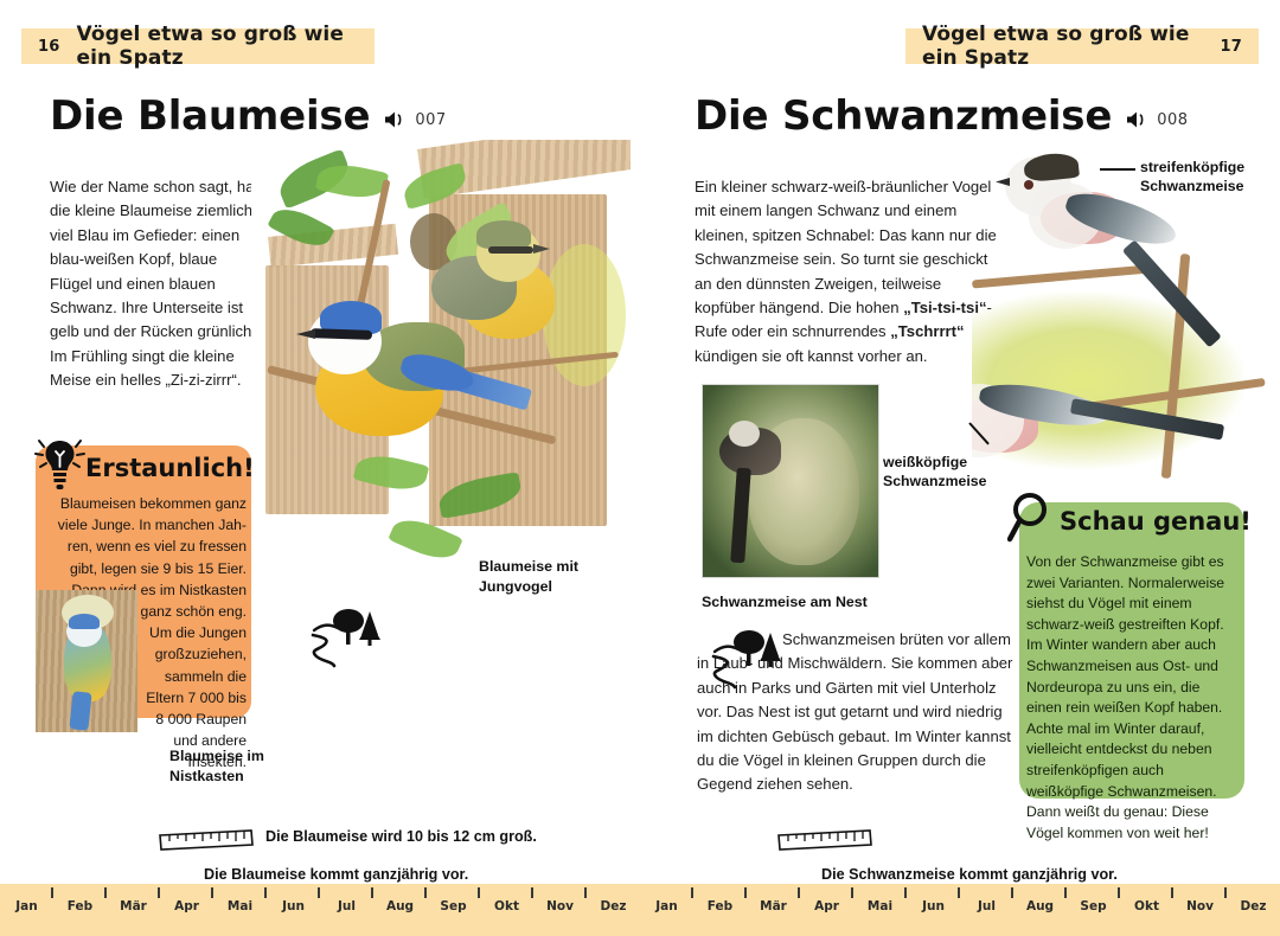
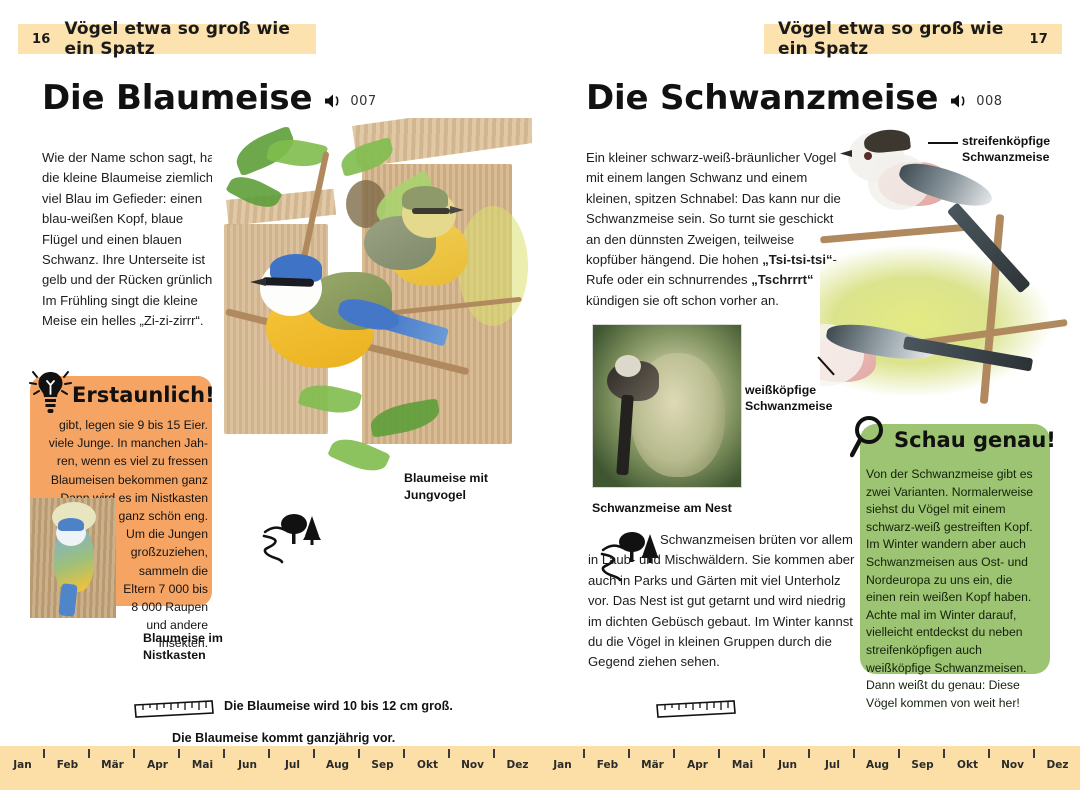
  16
  Vögel etwa so groß wie ein Spatz
  Vögel etwa so groß wie ein Spatz
  17
  Die Blaumeise
  007
  Wie der Name schon sagt, ha die kleine Blaumeise ziemlich viel Blau im Gefieder: einen blau-weißen Kopf, blaue Flügel und einen blauen Schwanz. Ihre Unterseite ist gelb und der Rücken grünlich Im Frühling singt die kleine Meise ein helles „Zi-zi-zirrr“.
  Blaumeise mit Jungvogel
  Erstaunlich!
- Blaumeisen bekommen ganz
+ gibt, legen sie 9 bis 15 Eier.
  viele Junge. In manchen Jah-
  ren, wenn es viel zu fressen
- gibt, legen sie 9 bis 15 Eier.
+ Blaumeisen bekommen ganz
  ganz schön eng.
  Um die Jungen
  großzuziehen,
  sammeln die
  Eltern 7 000 bis
  8 000 Raupen
  und andere
  Insekten.
  Blaumeise im Nistkasten
  Die Blaumeise wird 10 bis 12 cm groß.
  Die Blaumeise kommt ganzjährig vor.
  Die Schwanzmeise
  008
- Ein kleiner schwarz-weiß-bräunlicher Vogel mit einem langen Schwanz und einem kleinen, spitzen Schnabel: Das kann nur die Schwanzmeise sein. So turnt sie geschickt an den dünnsten Zweigen, teilweise kopfüber hängend. Die hohen „Tsi-tsi-tsRufe oder ein schnurrendes „Tschrrrt“ kündigen sie oft kannst vorher an.
+ Ein kleiner schwarz-weiß-bräunlicher Vogel mit einem langen Schwanz und einem kleinen, spitzen Schnabel: Das kann nur die Schwanzmeise sein. So turnt sie geschickt an den dünnsten Zweigen, teilweise kopfüber hängend. Die hohen „Tsi-tsi-tsRufe oder ein schnurrendes „Tschrrrt“ kündigen sie oft schon vorher an.
  streifenköpfige Schwanzmeise
  weißköpfige Schwanzmeise
  Schwanzmeise am Nest
  Schau genau!
  Von der Schwanzmeise gibt es zwei Varianten. Normalerweise siehst du Vögel mit einem schwarz-weiß gestreiften Kopf. Im Winter wandern aber auch Schwanzmeisen aus Ost- und Nordeuropa zu uns ein, die einen rein weißen Kopf haben. Achte mal im Winter darauf, vielleicht entdeckst du neben streifenköpfigen auch weißköpfige Schwanzmeisen. Dann weißt du genau: Diese Vögel kommen von weit her!
  Schwanzmeisen brüten vor allem in Laub- und Mischwäldern. Sie kommen aber auch in Parks und Gärten mit viel Unterholz vor. Das Nest ist gut getarnt und wird niedrig im dichten Gebüsch gebaut. Im Winter kannst du die Vögel in kleinen Gruppen durch die Gegend ziehen sehen.
- Die Schwanzmeise kommt ganzjährig vor.
  Jan
  Feb
  Mär
  Apr
  Mai
  Jun
  Jul
  Aug
  Sep
  Okt
  Nov
  Dez
  Jan
  Feb
  Mär
  Apr
  Mai
  Jun
  Jul
  Aug
  Sep
  Okt
  Nov
  Dez
